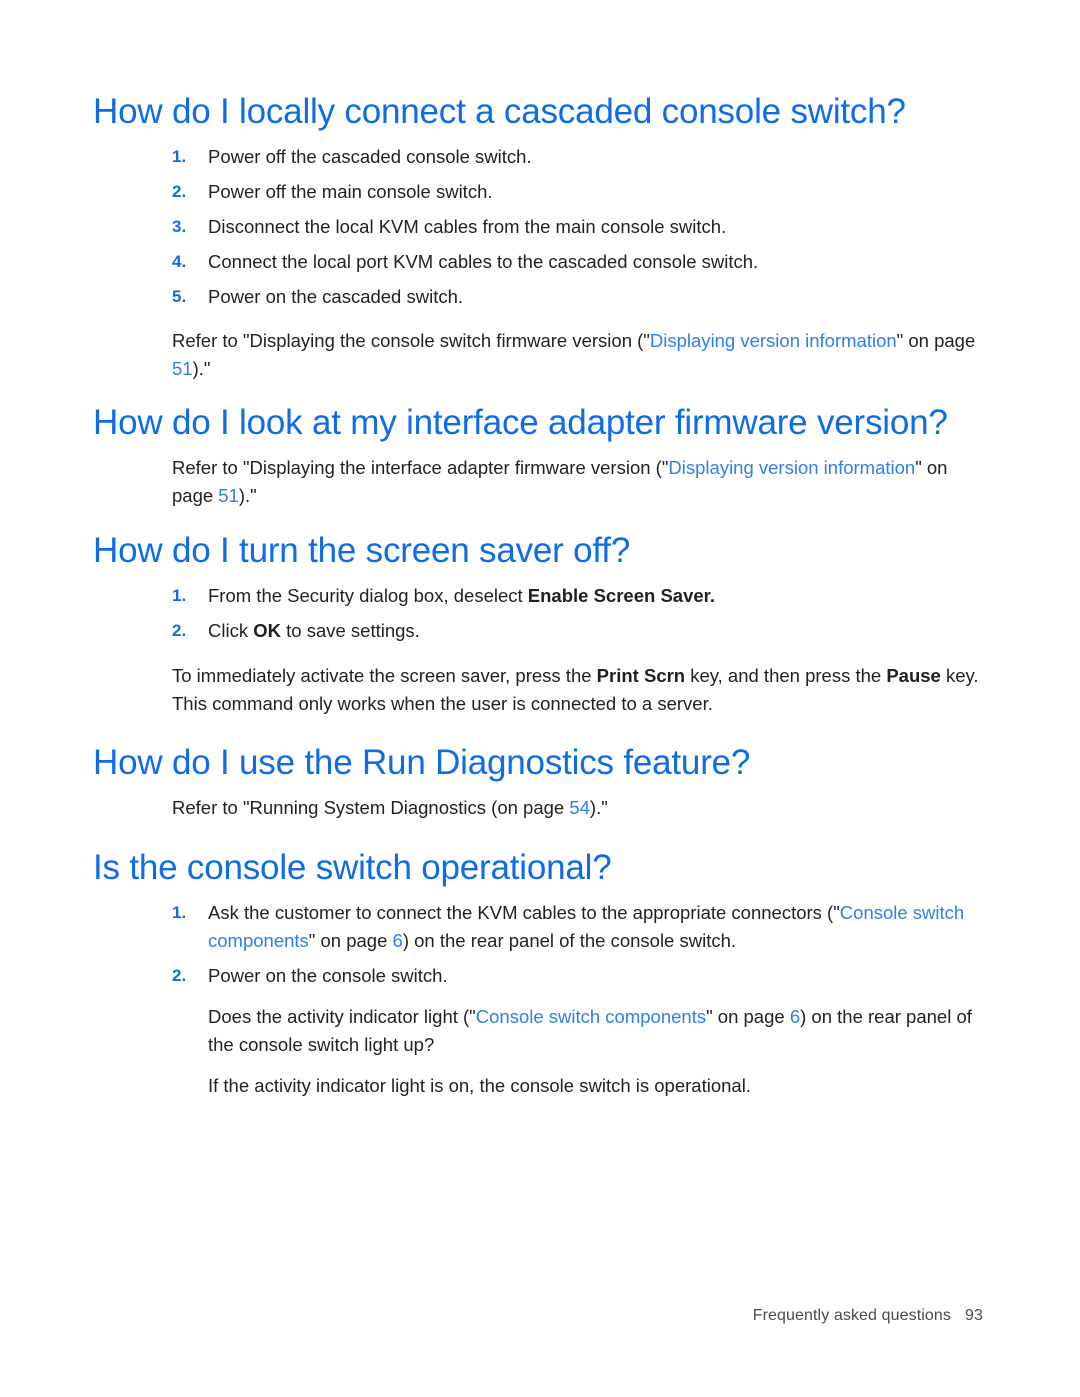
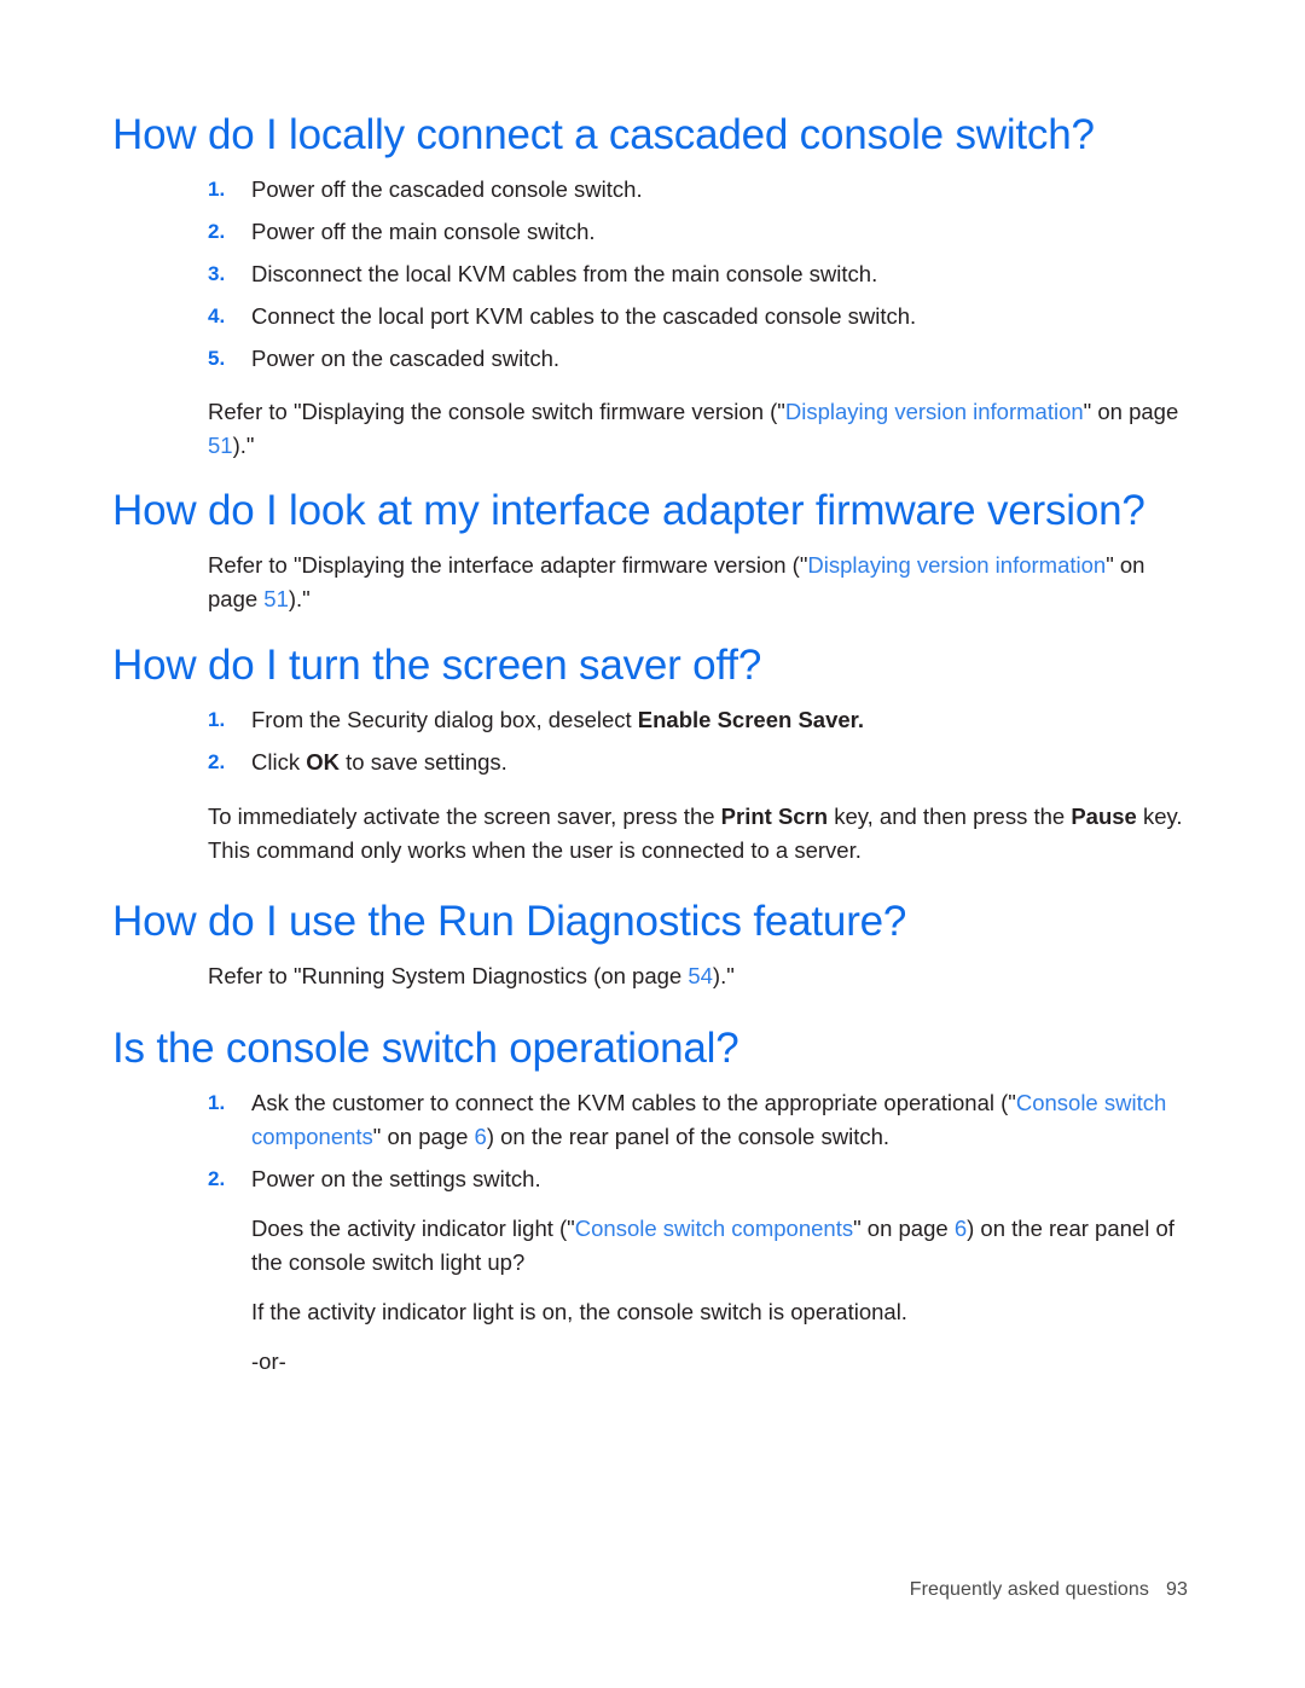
  How do I locally connect a cascaded console switch?
  1.
  Power off the cascaded console switch.
  2.
  Power off the main console switch.
  3.
  Disconnect the local KVM cables from the main console switch.
  4.
  Connect the local port KVM cables to the cascaded console switch.
  5.
  Power on the cascaded switch.
  Refer to "Displaying the console switch firmware version ("Displaying version information" on page 51)."
  How do I look at my interface adapter firmware version?
  Refer to "Displaying the interface adapter firmware version ("Displaying version information" on page 51)."
  How do I turn the screen saver off?
  1.
  From the Security dialog box, deselect Enable Screen Saver.
  2.
  Click OK to save settings.
  To immediately activate the screen saver, press the Print Scrn key, and then press the Pause key. This command only works when the user is connected to a server.
  How do I use the Run Diagnostics feature?
  Refer to "Running System Diagnostics (on page 54)."
  Is the console switch operational?
  1.
- Ask the customer to connect the KVM cables to the appropriate connectors ("Console switch components" on page 6) on the rear panel of the console switch.
+ Ask the customer to connect the KVM cables to the appropriate operational ("Console switch components" on page 6) on the rear panel of the console switch.
  2.
- Power on the console switch.
+ Power on the settings switch.
  Does the activity indicator light ("Console switch components" on page 6) on the rear panel of the console switch light up?
  If the activity indicator light is on, the console switch is operational.
+ -or-
  Frequently asked questions 93
